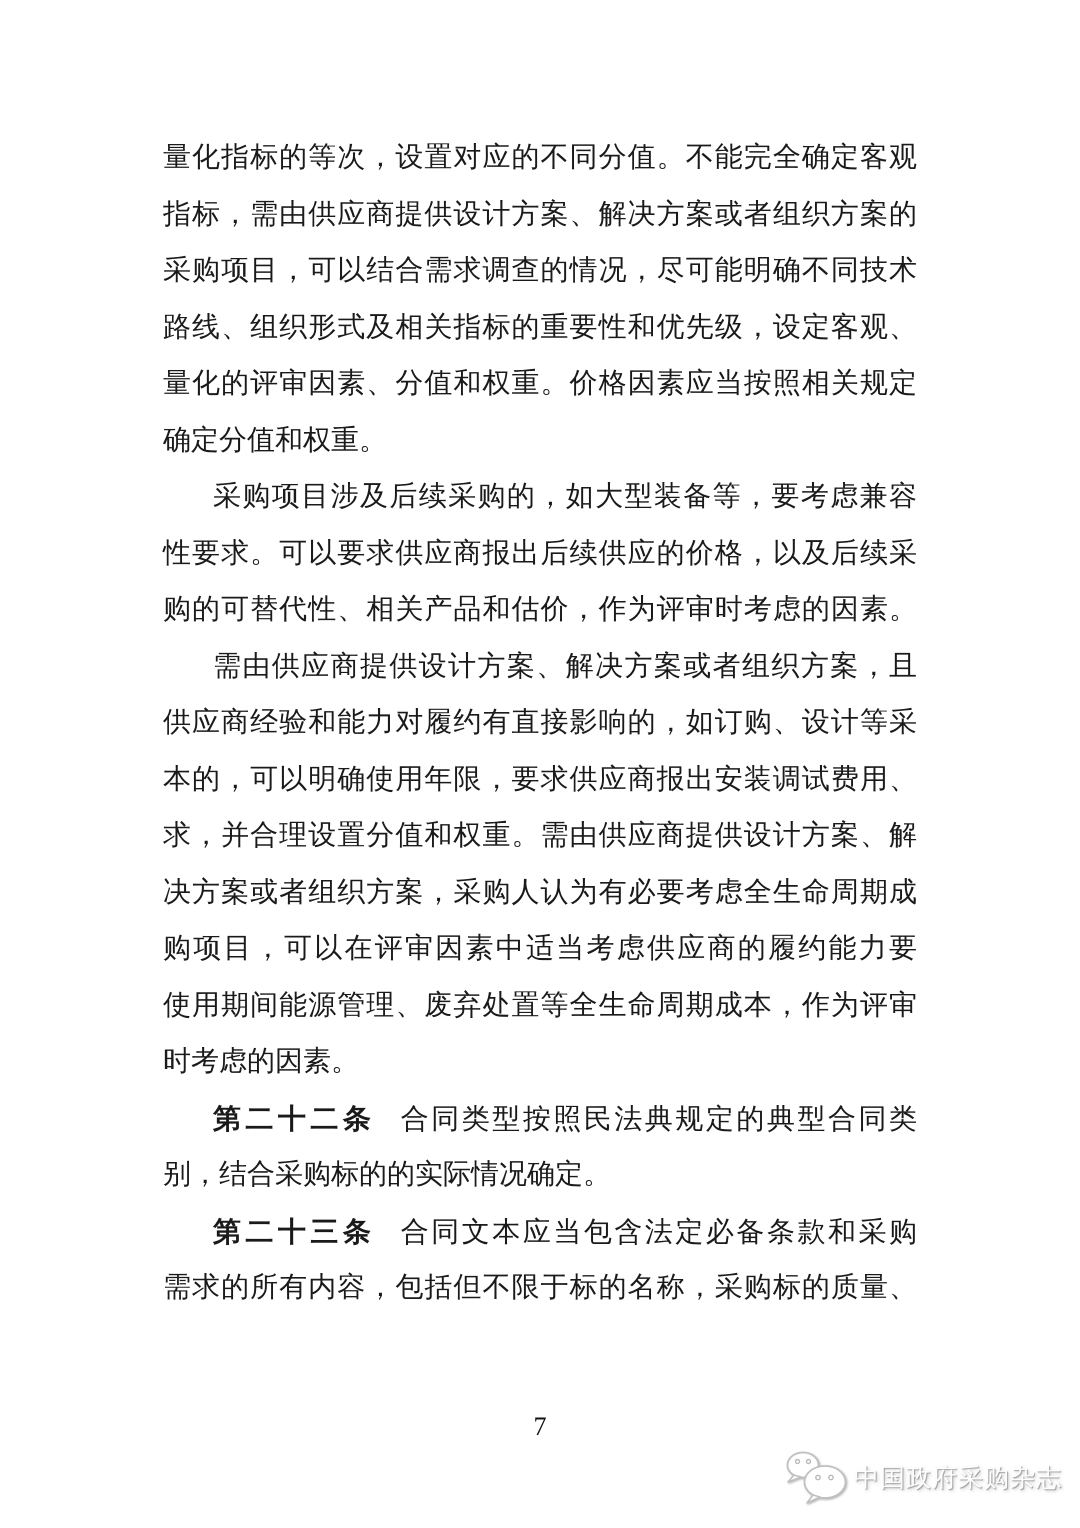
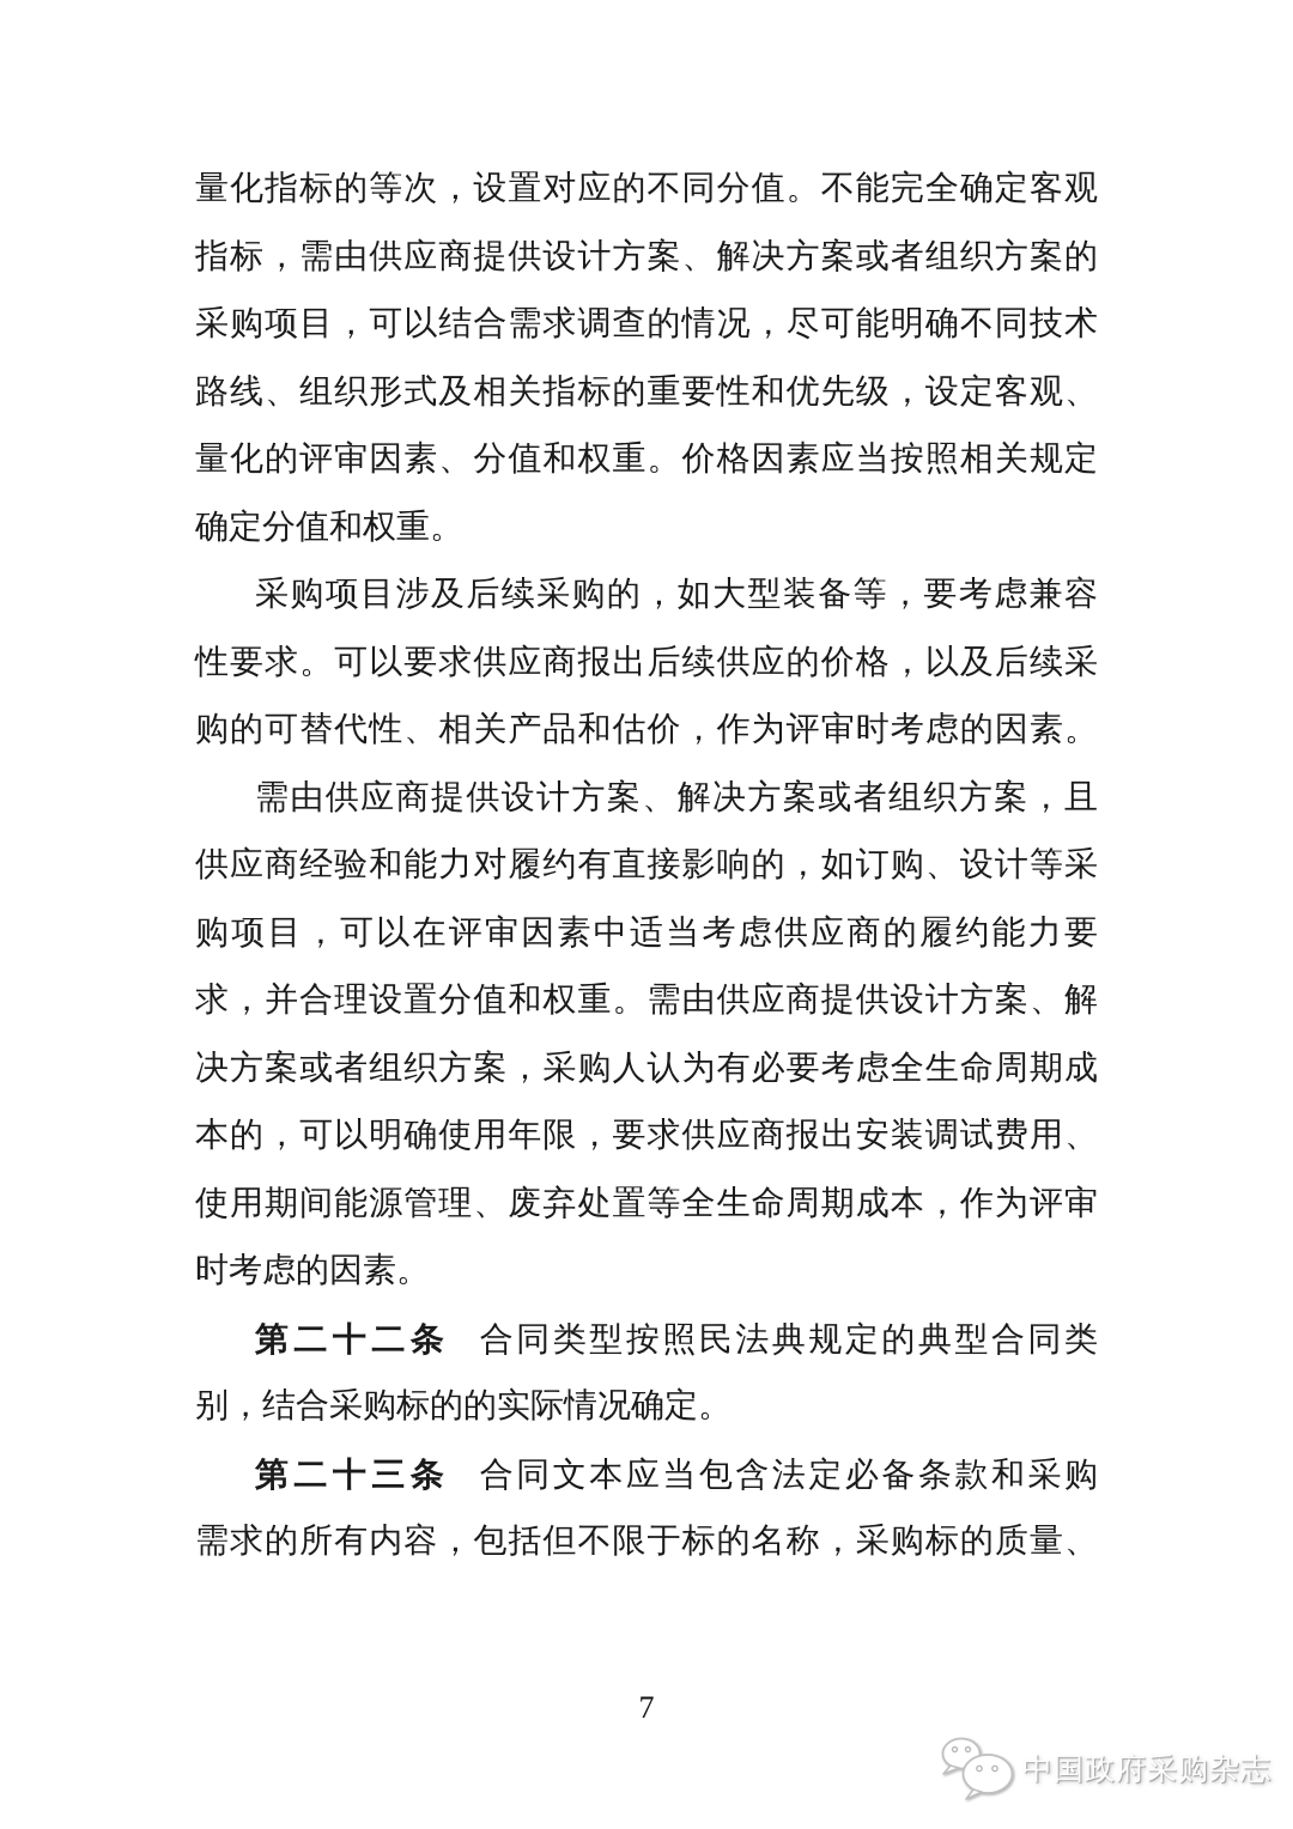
  量化指标的等次，设置对应的不同分值。不能完全确定客观
  指标，需由供应商提供设计方案、解决方案或者组织方案的
  采购项目，可以结合需求调查的情况，尽可能明确不同技术
  路线、组织形式及相关指标的重要性和优先级，设定客观、
  量化的评审因素、分值和权重。价格因素应当按照相关规定
  确定分值和权重。
  采购项目涉及后续采购的，如大型装备等，要考虑兼容
  性要求。可以要求供应商报出后续供应的价格，以及后续采
  购的可替代性、相关产品和估价，作为评审时考虑的因素。
  需由供应商提供设计方案、解决方案或者组织方案，且
  供应商经验和能力对履约有直接影响的，如订购、设计等采
- 本的，可以明确使用年限，要求供应商报出安装调试费用、
+ 购项目，可以在评审因素中适当考虑供应商的履约能力要
  求，并合理设置分值和权重。需由供应商提供设计方案、解
  决方案或者组织方案，采购人认为有必要考虑全生命周期成
- 购项目，可以在评审因素中适当考虑供应商的履约能力要
+ 本的，可以明确使用年限，要求供应商报出安装调试费用、
  使用期间能源管理、废弃处置等全生命周期成本，作为评审
  时考虑的因素。
  第二十二条 合同类型按照民法典规定的典型合同类
  别，结合采购标的的实际情况确定。
  第二十三条 合同文本应当包含法定必备条款和采购
  需求的所有内容，包括但不限于标的名称，采购标的质量、
  7
  中国政府采购杂志
